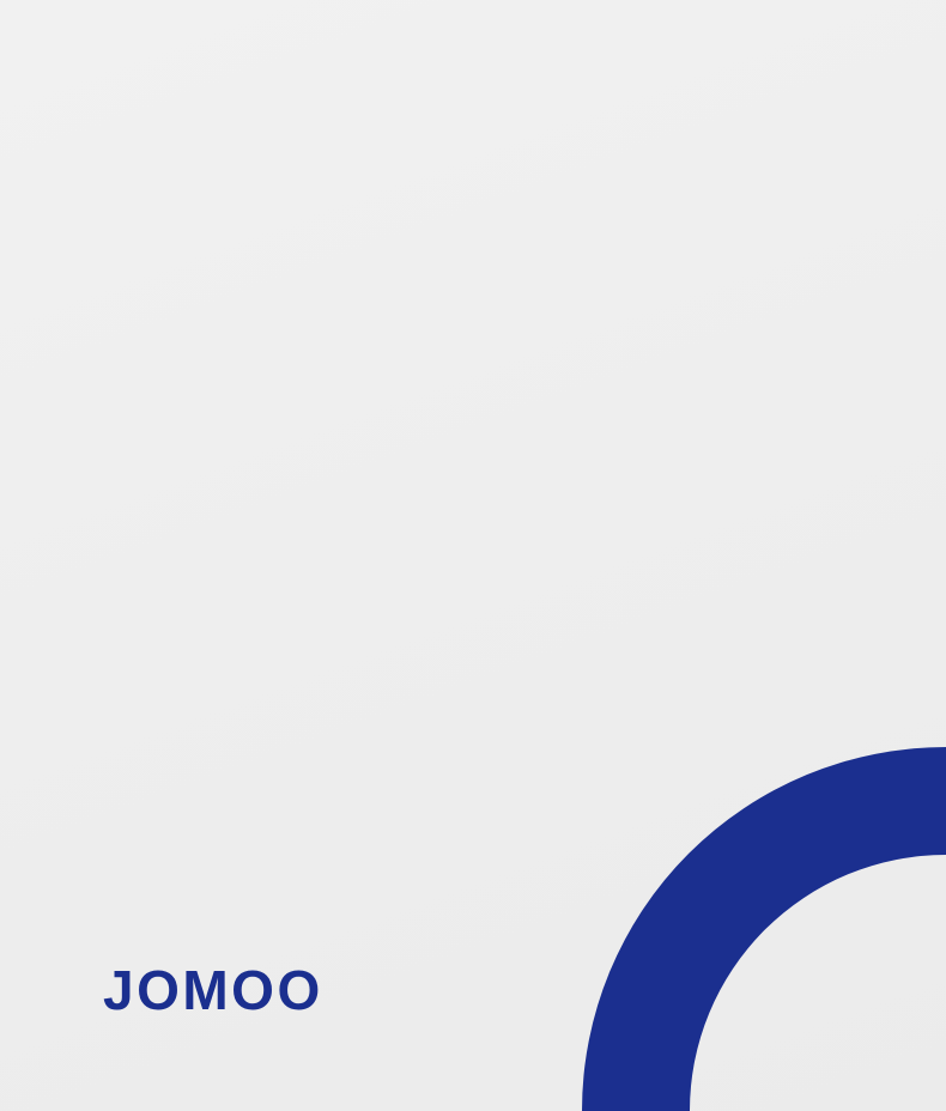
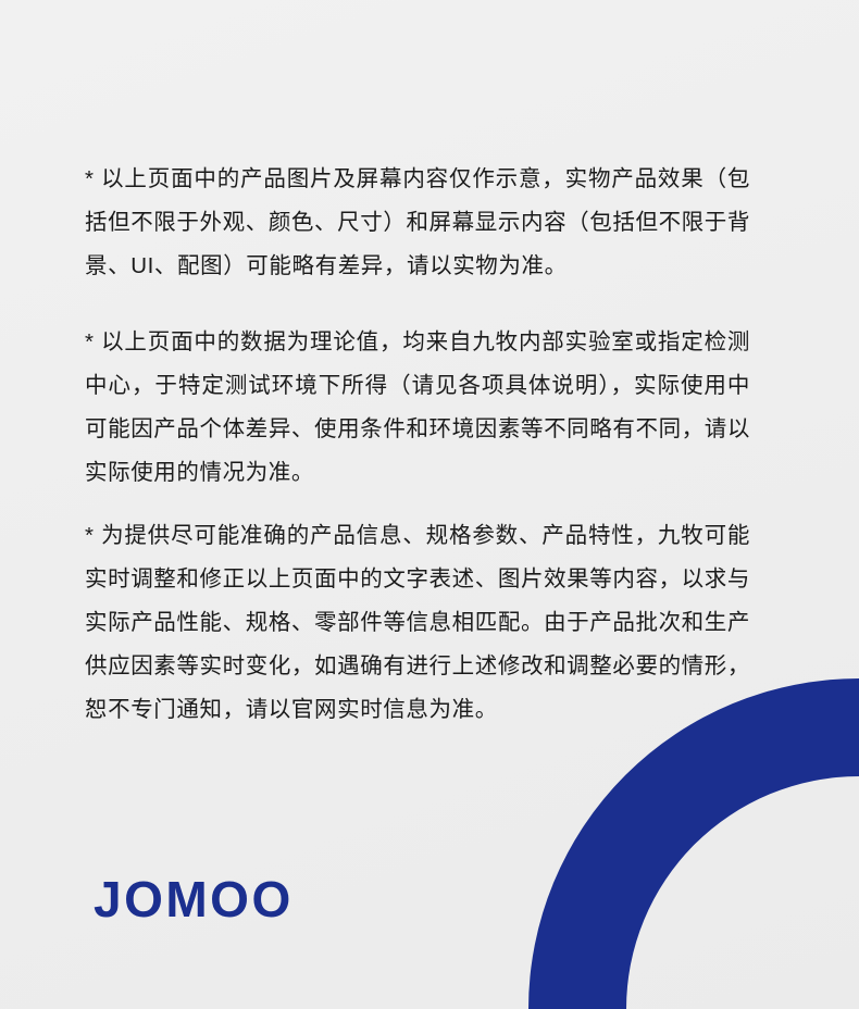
+ * 以上页面中的产品图片及屏幕内容仅作示意，实物产品效果（包括但不限于外观、颜色、尺寸）和屏幕显示内容（包括但不限于背景、UI、配图）可能略有差异，请以实物为准。
+ * 以上页面中的数据为理论值，均来自九牧内部实验室或指定检测中心，于特定测试环境下所得（请见各项具体说明），实际使用中可能因产品个体差异、使用条件和环境因素等不同略有不同，请以实际使用的情况为准。
+ * 为提供尽可能准确的产品信息、规格参数、产品特性，九牧可能实时调整和修正以上页面中的文字表述、图片效果等内容，以求与实际产品性能、规格、零部件等信息相匹配。由于产品批次和生产供应因素等实时变化，如遇确有进行上述修改和调整必要的情形，恕不专门通知，请以官网实时信息为准。
  JOMOO
